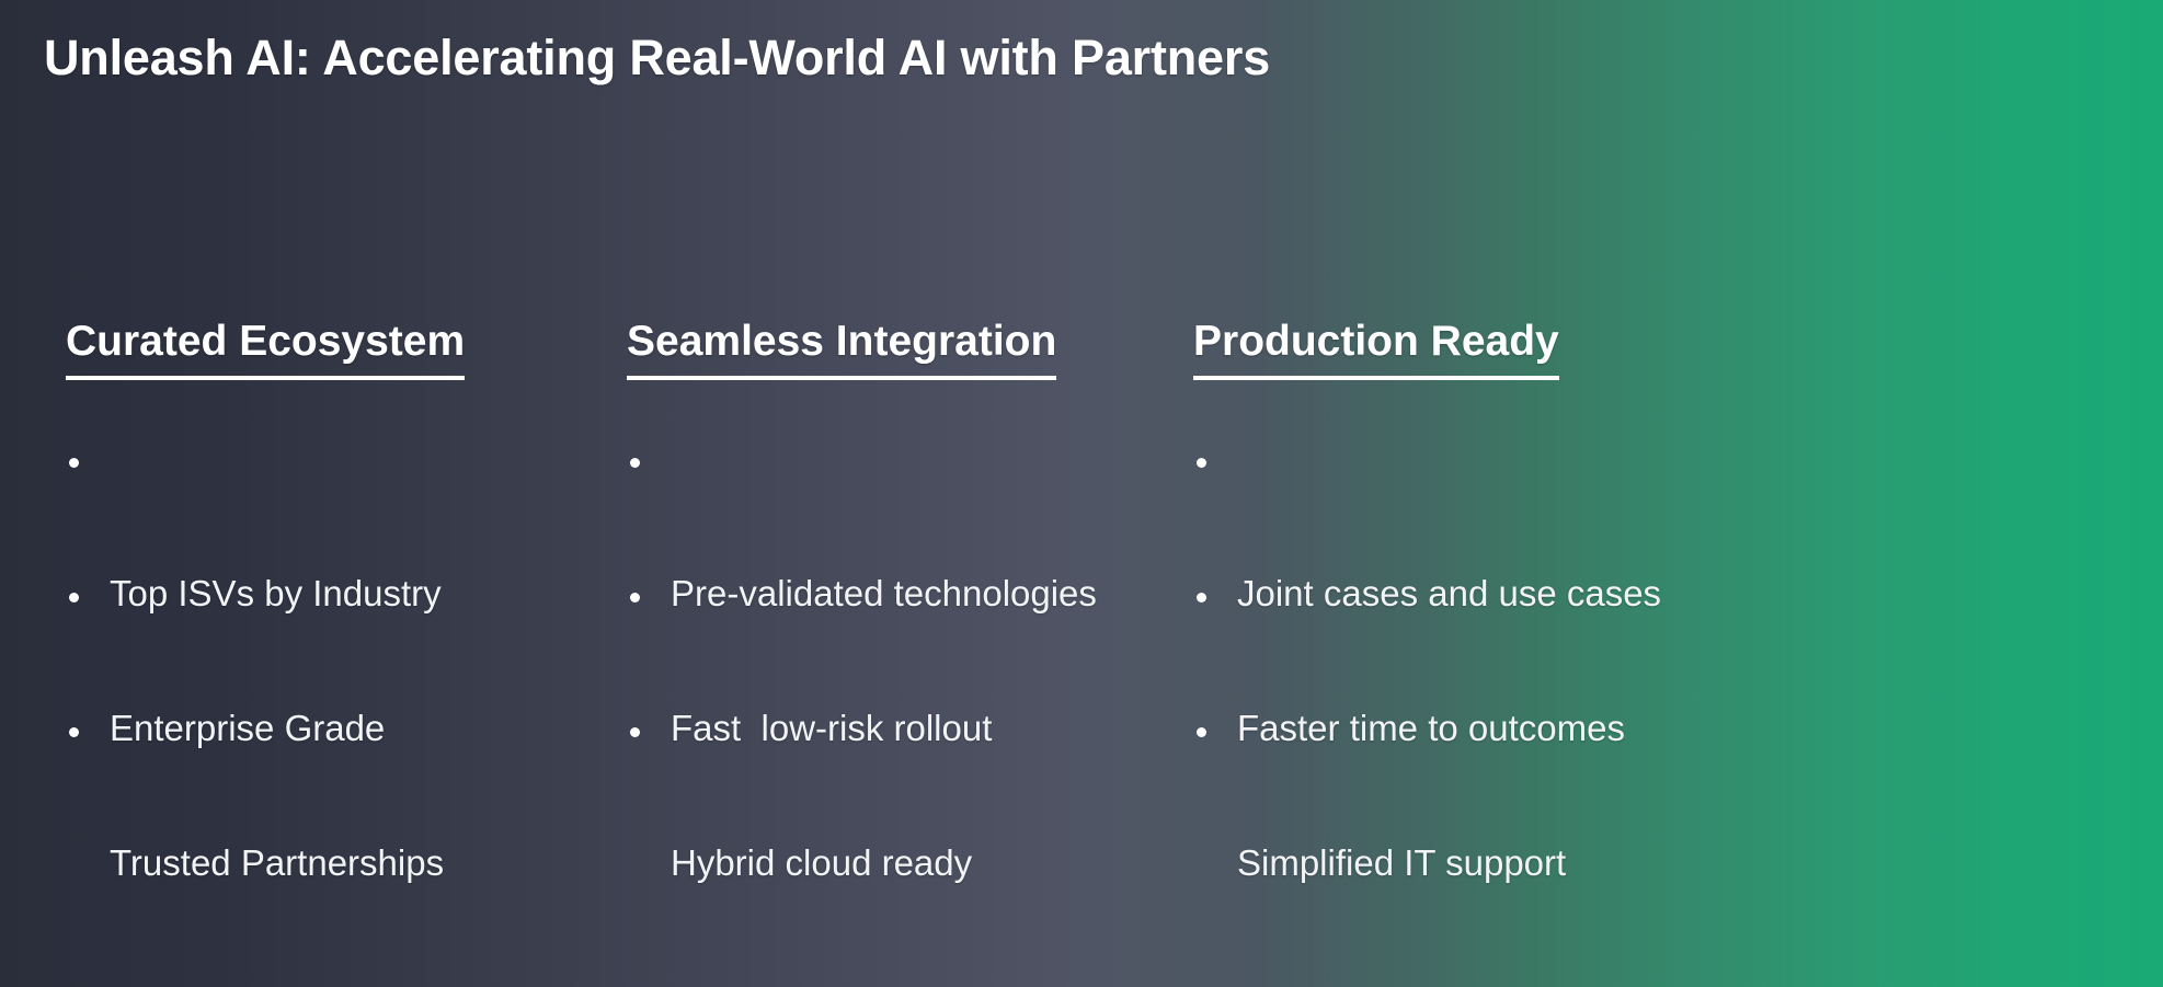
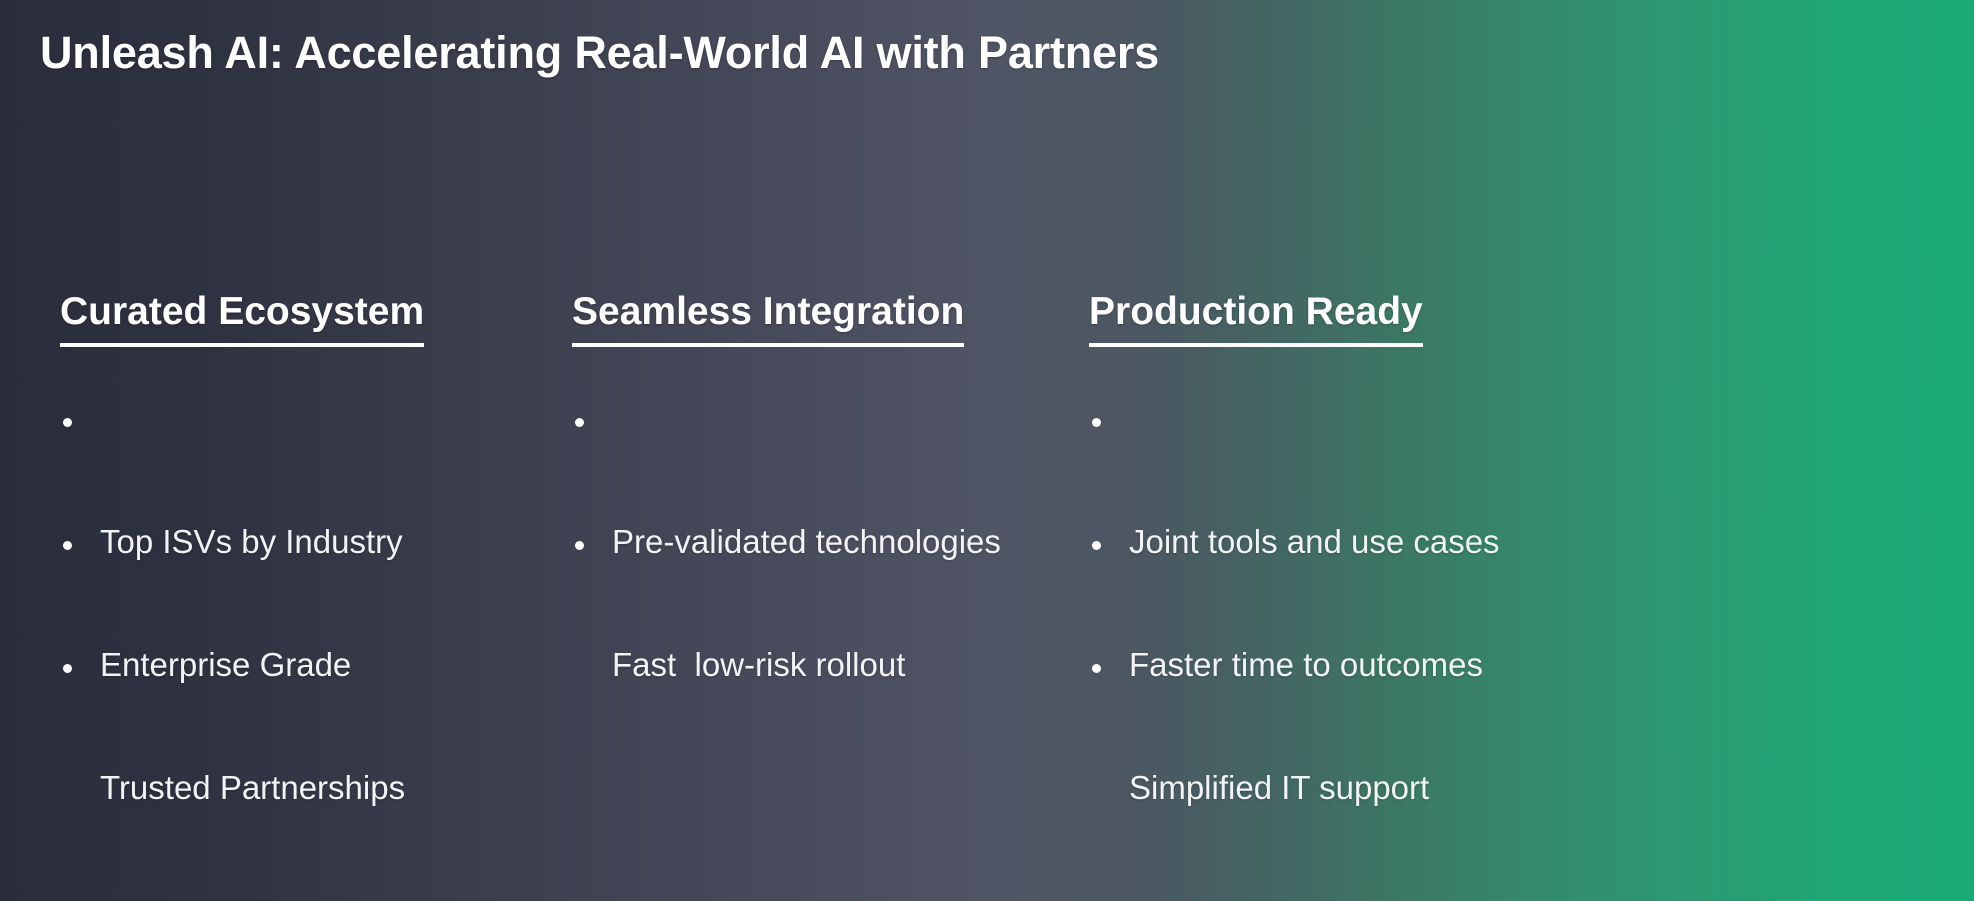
  Unleash AI: Accelerating Real-World AI with Partners
  Curated Ecosystem
  Top ISVs by Industry
  Enterprise Grade
  Trusted Partnerships
  Seamless Integration
  Pre-validated technologies
  Fast low-risk rollout
- Hybrid cloud ready
  Production Ready
- Joint cases and use cases
+ Joint tools and use cases
  Faster time to outcomes
  Simplified IT support
